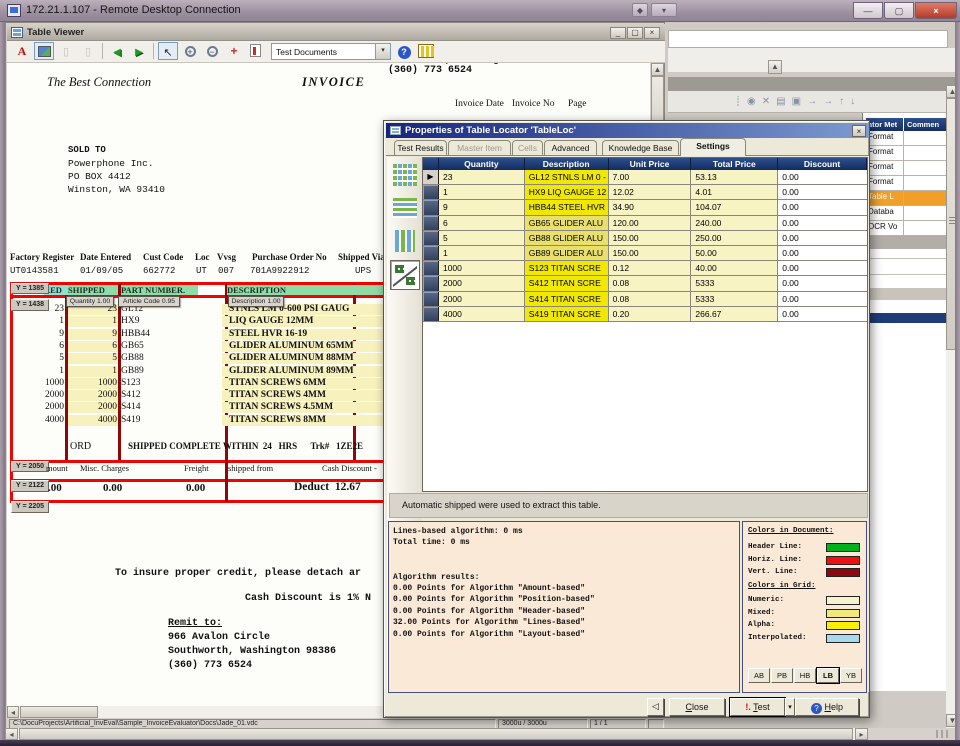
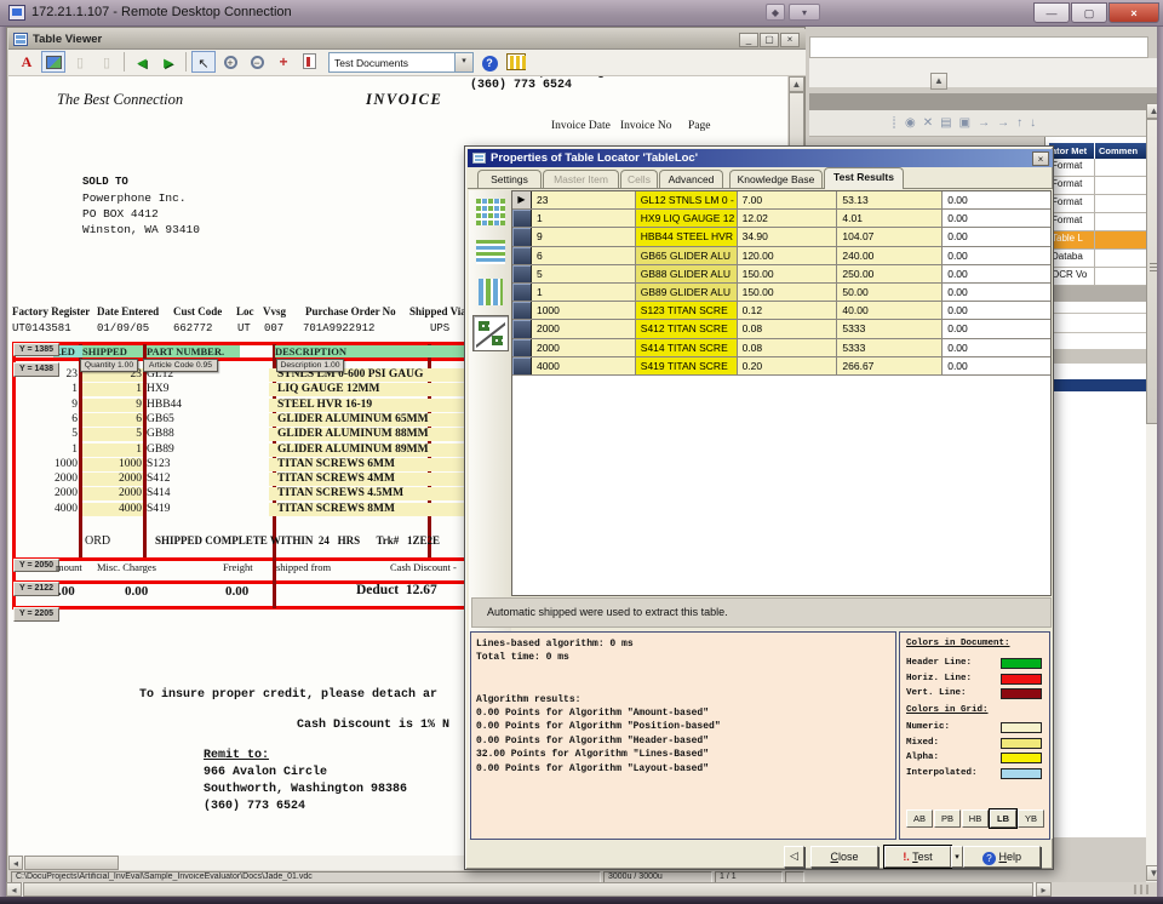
  ▲
  ┊◉✕▤▣→→↑↓
  ator Met
  Commen
  Format
  Format
  Format
  Format
  Table L
  Databa
  OCR Vo
  ▲
  ▼
  Table Viewer
  _
  ▢
  ×
  A ▯ ▯ ◀ ▶ ↖ + − +
  Test Documents
  ?
  The Best Connection
  INVOICE
  (360) 773 6524
  Invoice Date
  Invoice No
  Page
  SOLD TO
  Powerphone Inc.
  PO BOX 4412
  Winston, WA 93410
  Factory Register
  Date Entered
  Cust Code
  Loc
  Vvsg
  Purchase Order No
  Shipped Vi
  UT0143581
  01/09/05
  662772
  UT
  007
  701A9922912
  UPS
  SHIPPED
  PART NUMBER.
  DESCRIPTION
  23
  23
  GL12
  STNLS LM 0-600 PSI GAUG
  1
  1
  HX9
  LIQ GAUGE 12MM
  9
  9
  HBB44
  STEEL HVR 16-19
  6
  6
  GB65
  GLIDER ALUMINUM 65MM
  5
  5
  GB88
  GLIDER ALUMINUM 88MM
  1
  1
  GB89
  GLIDER ALUMINUM 89MM
  1000
  1000
  S123
  TITAN SCREWS 6MM
  2000
  2000
  S412
  TITAN SCREWS 4MM
  2000
  2000
  S414
  TITAN SCREWS 4.5MM
  4000
  4000
  S419
  TITAN SCREWS 8MM
  ORD
  SHIPPED COMPLETE WITHIN 24 HRS Trk# 1ZE2E
  mount
  Misc. Charges
  Freight
  shipped from
  Cash Discount -
  .00
  0.00
  0.00
  Deduct 12.67
  To insure proper credit, please detach ar
  Cash Discount is 1% N
  Remit to:
  966 Avalon Circle
  Southworth, Washington 98386
  (360) 773 6524
  ▲
  ◂
  Properties of Table Locator 'TableLoc'
  ×
- Quantity
- Description
- Unit Price
- Total Price
- Discount
  ▶
  23
  GL12 STNLS LM 0 -
  7.00
  53.13
  0.00
  1
  HX9 LIQ GAUGE 12
  12.02
  4.01
  0.00
  9
  HBB44 STEEL HVR
  34.90
  104.07
  0.00
  6
  GB65 GLIDER ALU
  120.00
  240.00
  0.00
  5
  GB88 GLIDER ALU
  150.00
  250.00
  0.00
  1
  GB89 GLIDER ALU
  150.00
  50.00
  0.00
  1000
  S123 TITAN SCRE
  0.12
  40.00
  0.00
  2000
  S412 TITAN SCRE
  0.08
  5333
  0.00
  2000
  S414 TITAN SCRE
  0.08
  5333
  0.00
  4000
  S419 TITAN SCRE
  0.20
  266.67
  0.00
  Automatic shipped were used to extract this table.
  Lines-based algorithm: 0 ms
  Total time: 0 ms
  Algorithm results:
  0.00 Points for Algorithm "Amount-based"
  0.00 Points for Algorithm "Position-based"
  0.00 Points for Algorithm "Header-based"
  32.00 Points for Algorithm "Lines-Based"
  0.00 Points for Algorithm "Layout-based"
  Colors in Document:
  Header Line:
  Horiz. Line:
  Vert. Line:
  Colors in Grid:
  Numeric:
  Mixed:
  Alpha:
  Interpolated:
  AB
  PB
  HB
  LB
  YB
  ◁
  Close
  !. Test
  ? Help
- Test Results
+ Settings
  Master Item
  Cells
  Advanced
  Knowledge Base
- Settings
+ Test Results
  ◂
  ▸
  172.21.1.107 - Remote Desktop Connection
  ◆
  ▾
  —
  ▢
  ×
